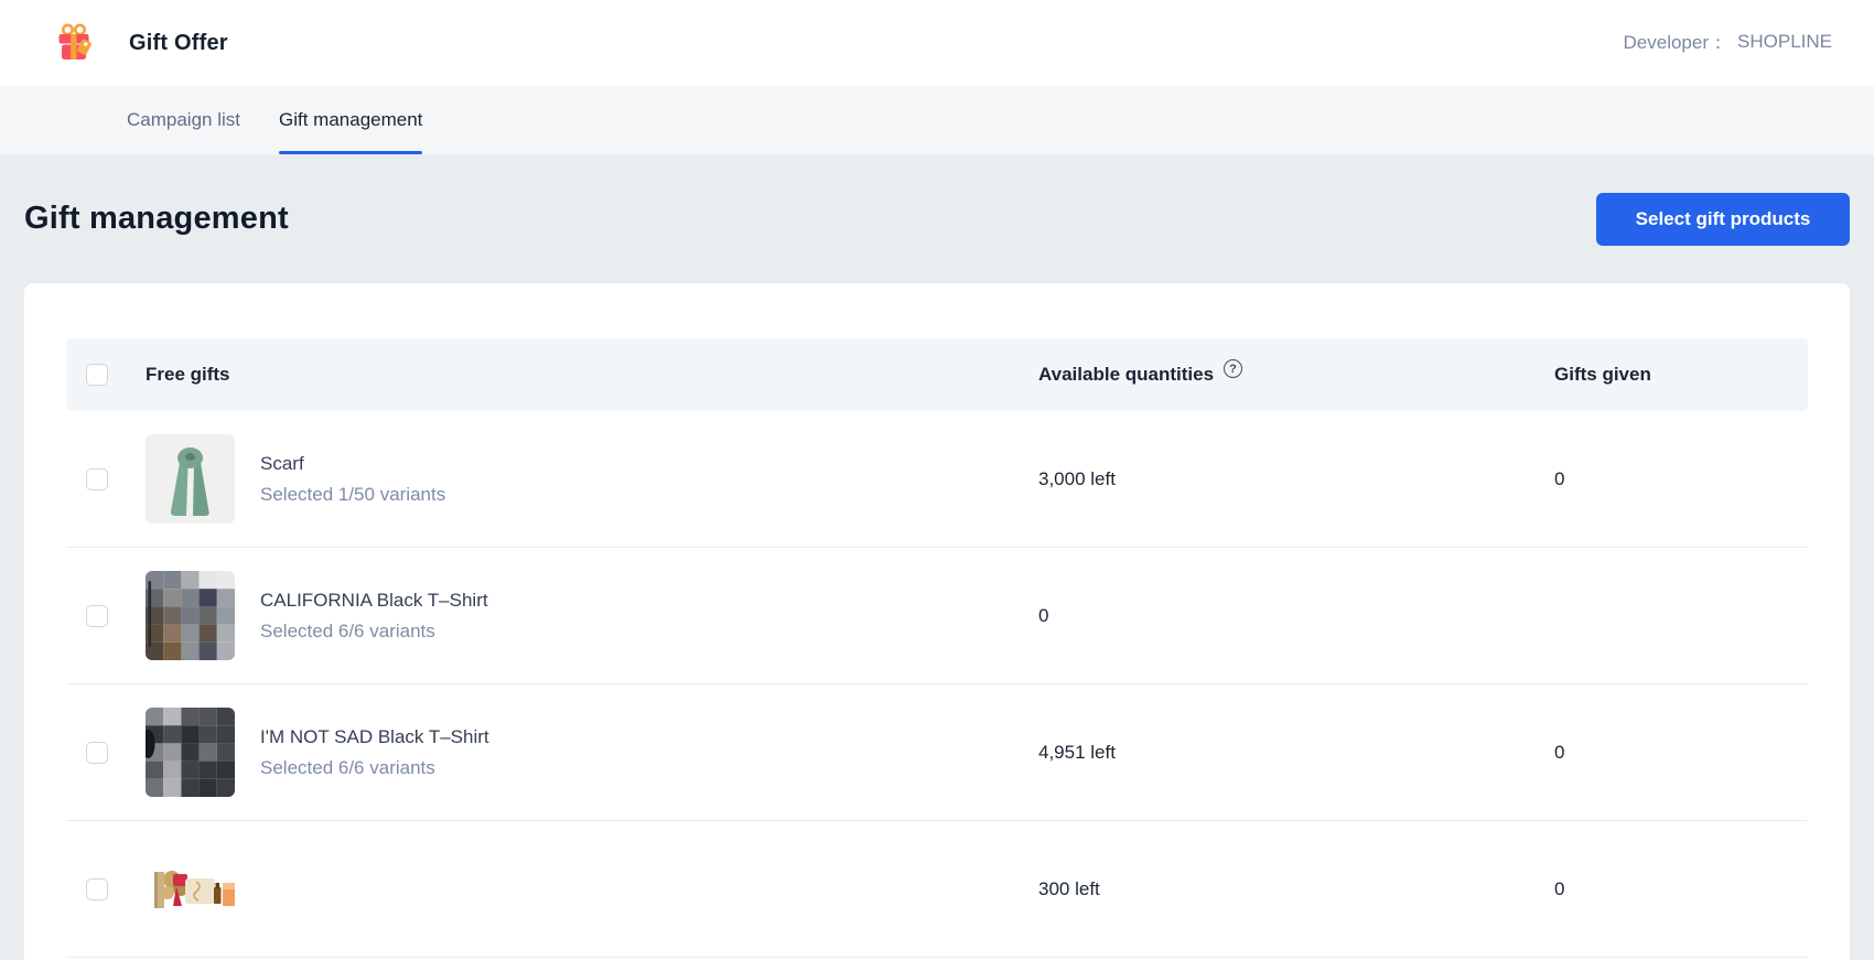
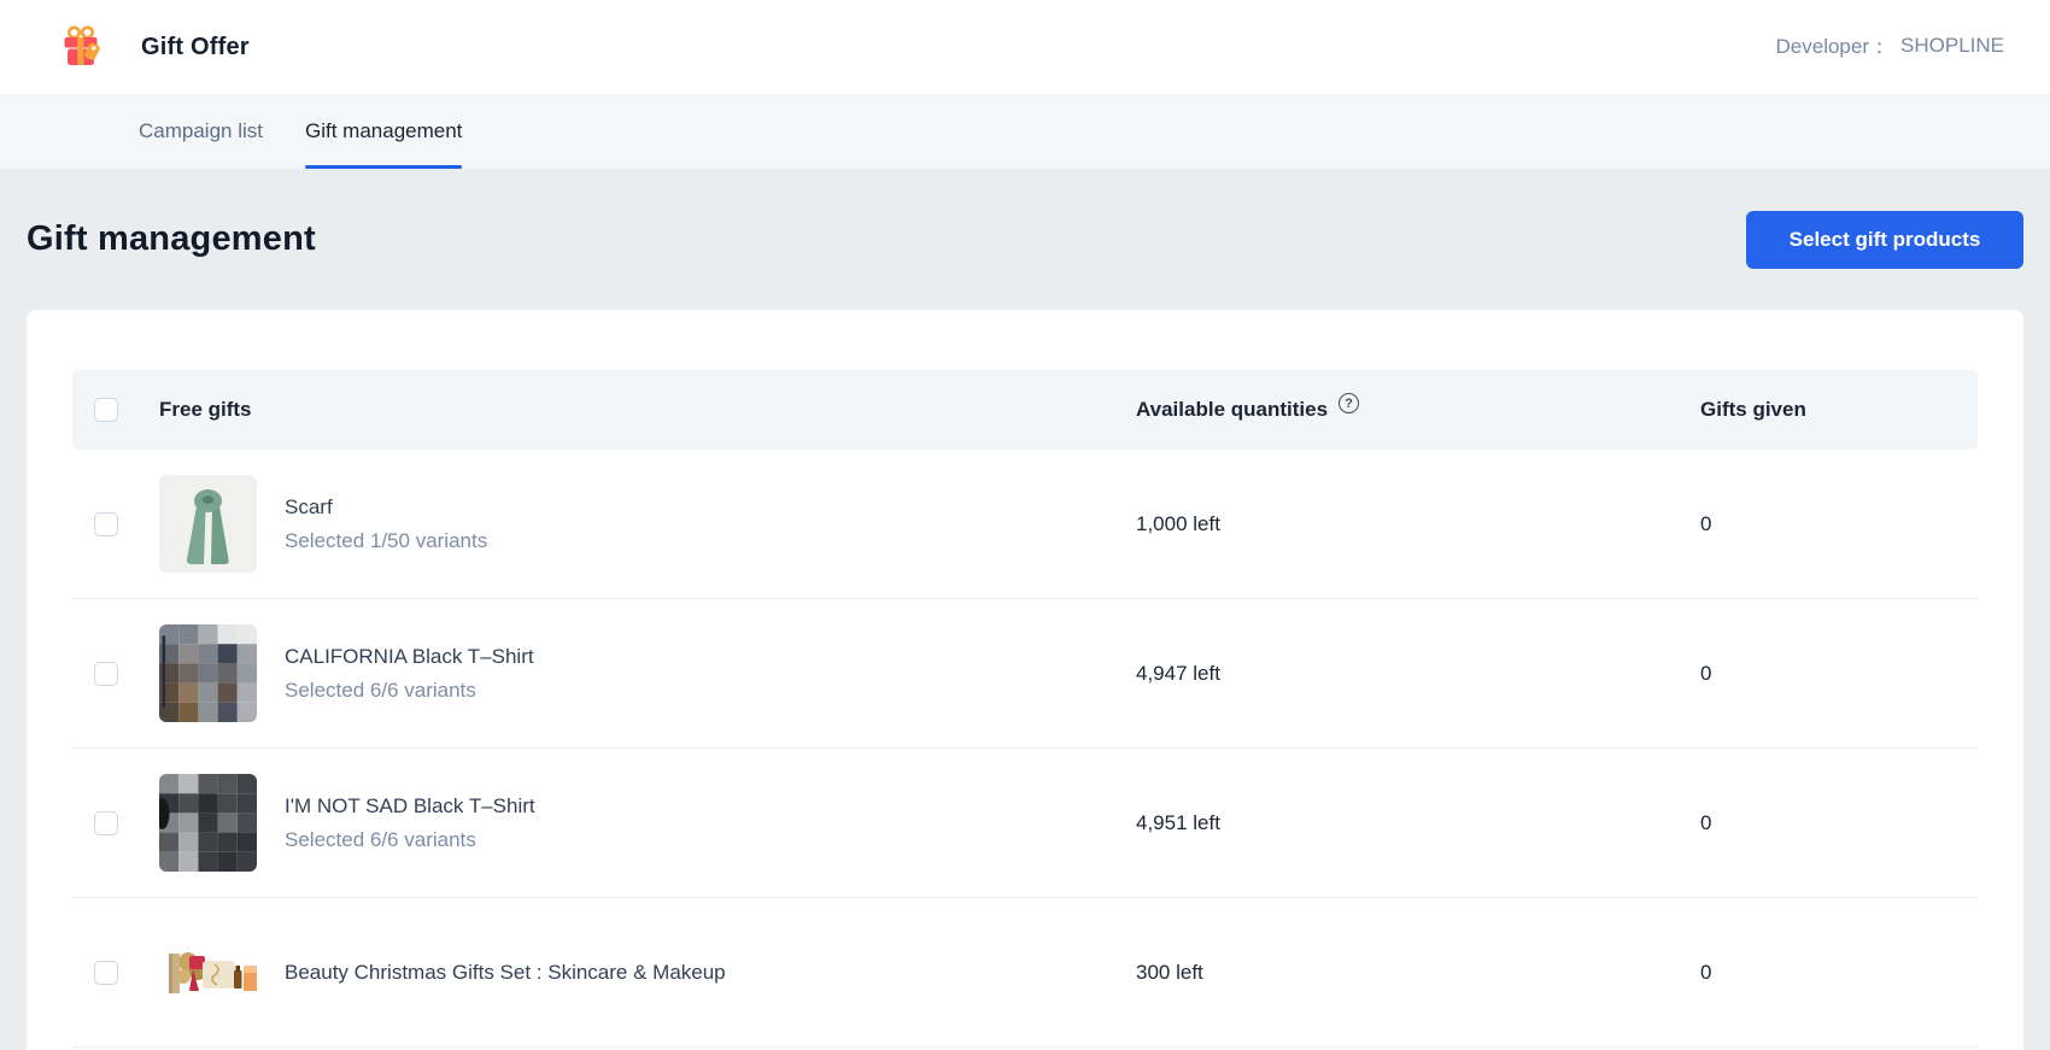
  Gift Offer
  Developer：
  SHOPLINE
  Campaign list
  Gift management
  Gift management
  Select gift products
  Free gifts
  Available quantities
  ?
  Gifts given
  Scarf
  Selected 1/50 variants
- 3,000 left
+ 1,000 left
  0
  CALIFORNIA Black T–Shirt
  Selected 6/6 variants
+ 4,947 left
  0
  I'M NOT SAD Black T–Shirt
  Selected 6/6 variants
  4,951 left
  0
+ Beauty Christmas Gifts Set : Skincare & Makeup
  300 left
  0
